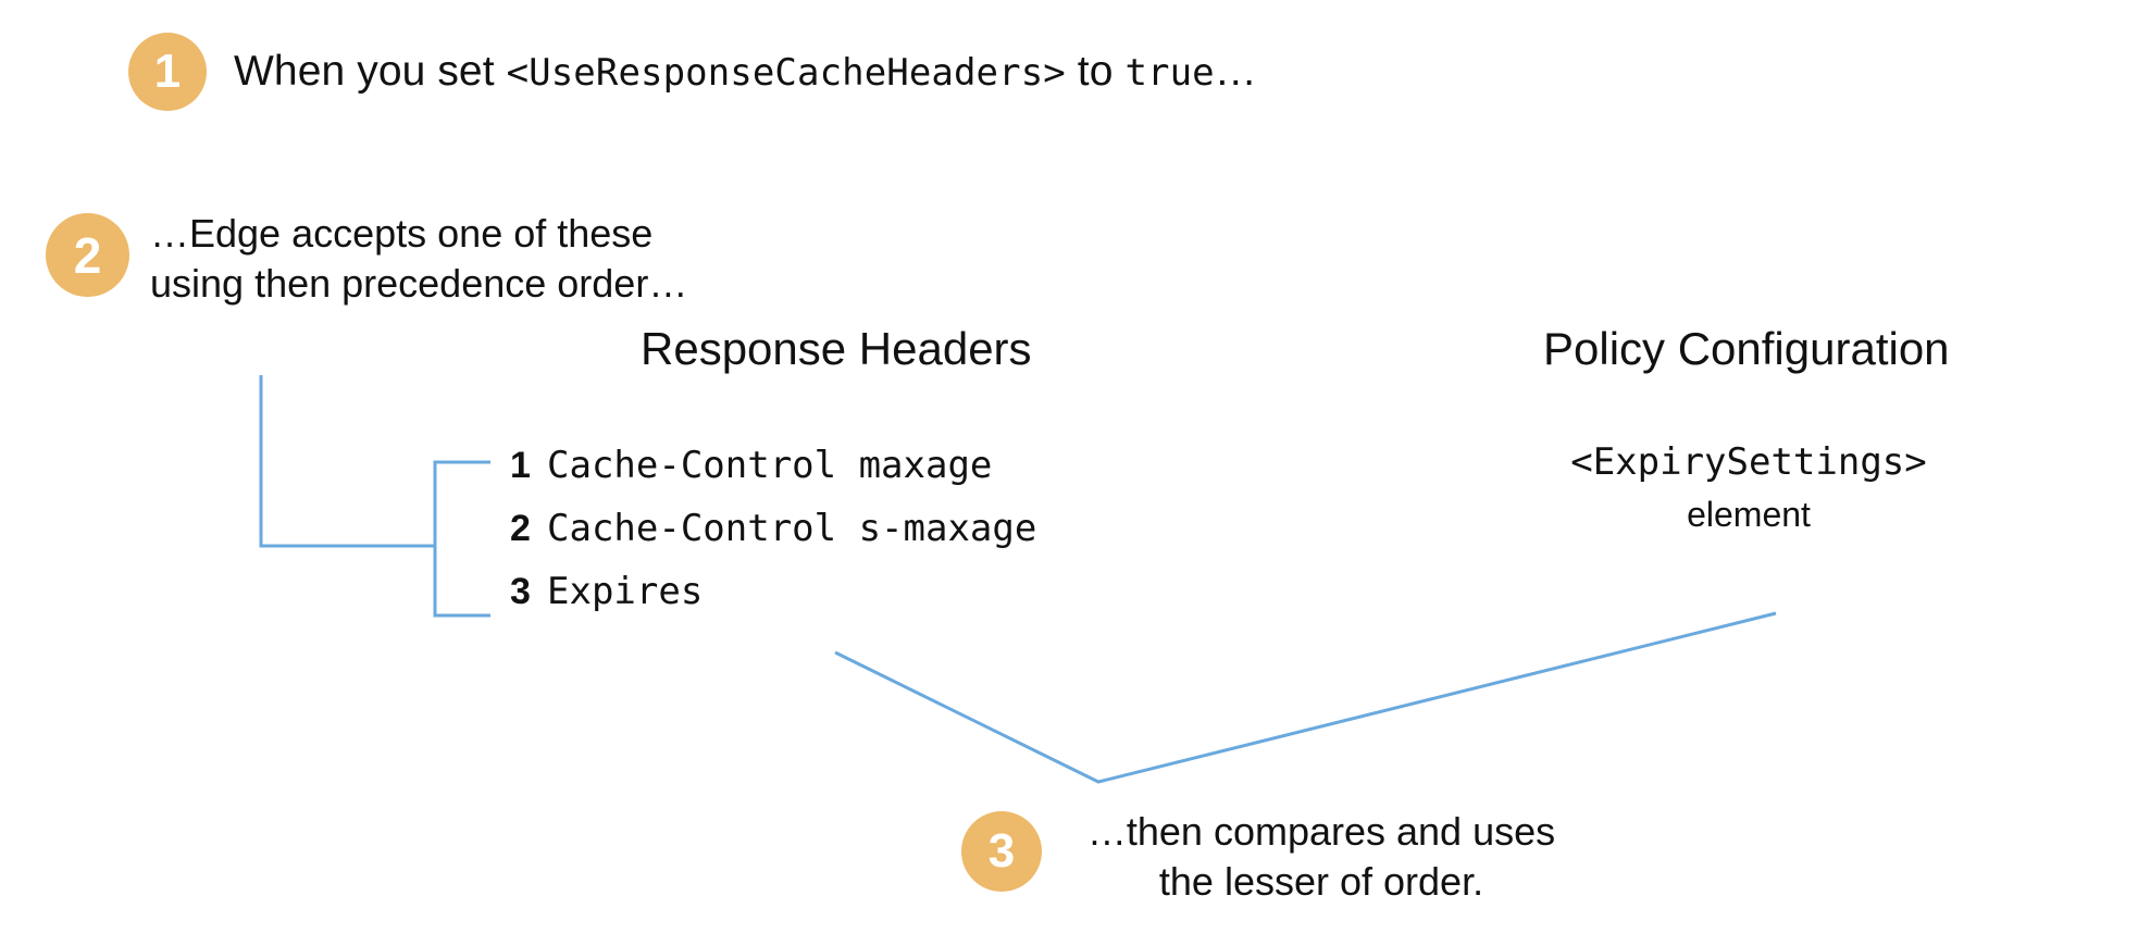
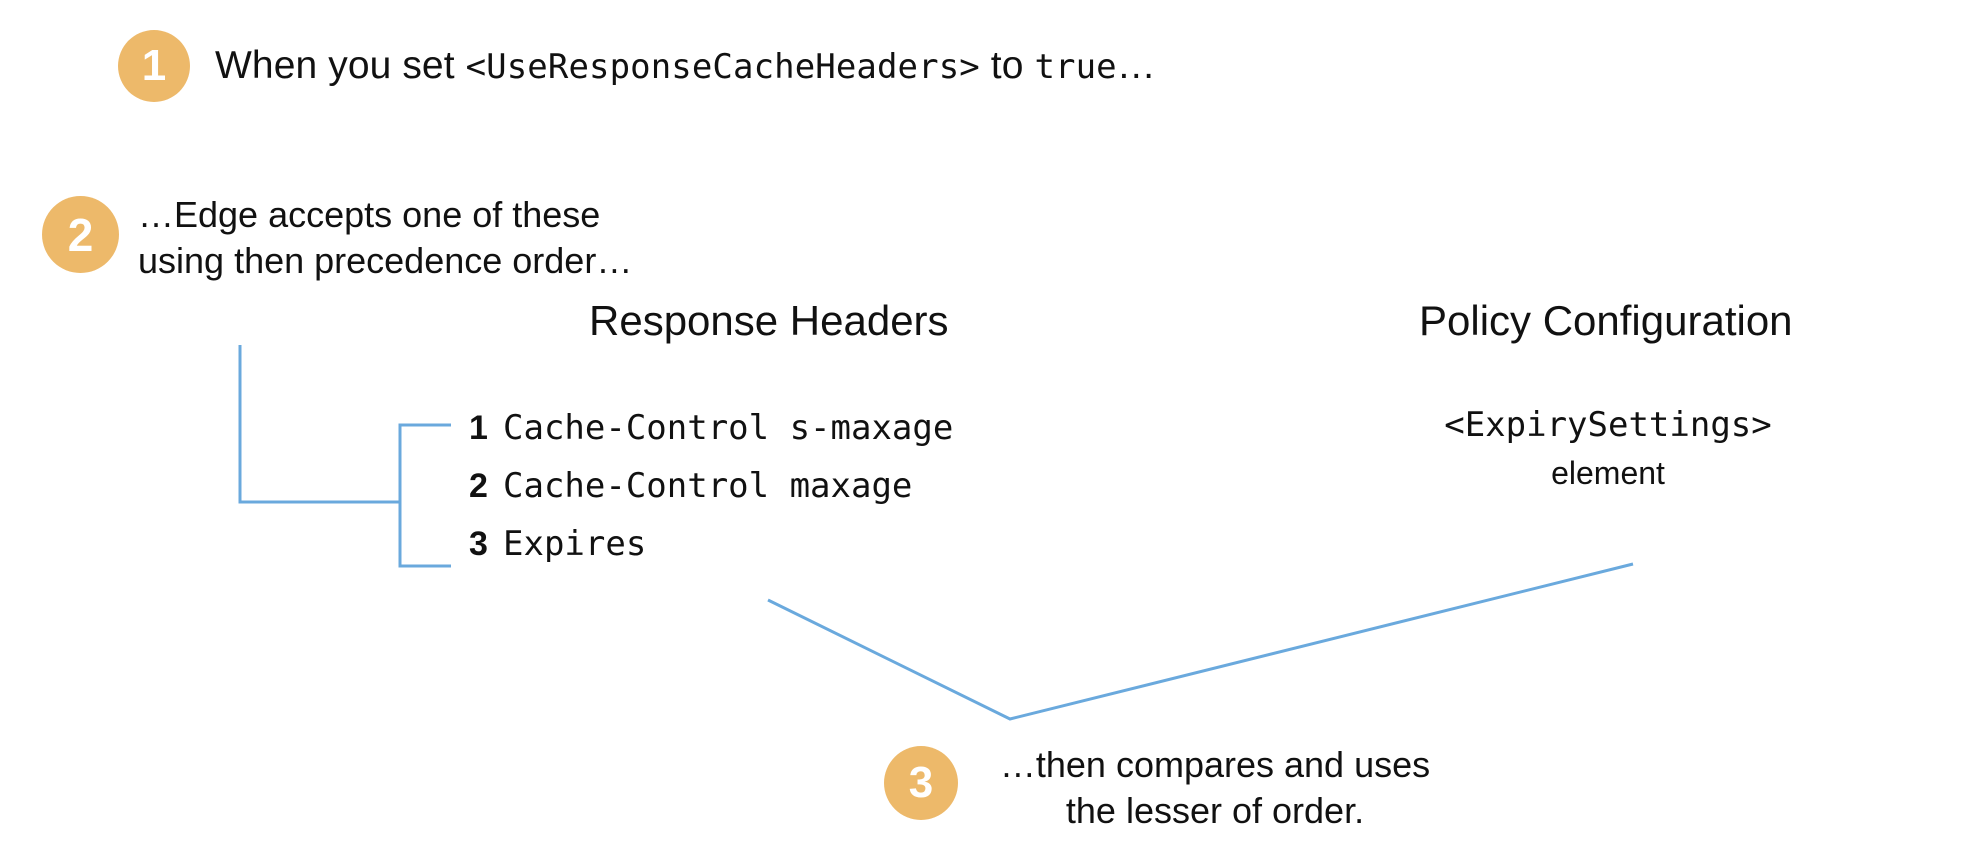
  1
  When you set <UseResponseCacheHeaders> to true…
  2
  …Edge accepts one of these using then precedence order…
  Response Headers
  Policy Configuration
  1
- Cache-Control maxage
+ Cache-Control s-maxage
  2
- Cache-Control s-maxage
+ Cache-Control maxage
  3
  Expires
  <ExpirySettings>
  element
  3
  …then compares and uses the lesser of order.
